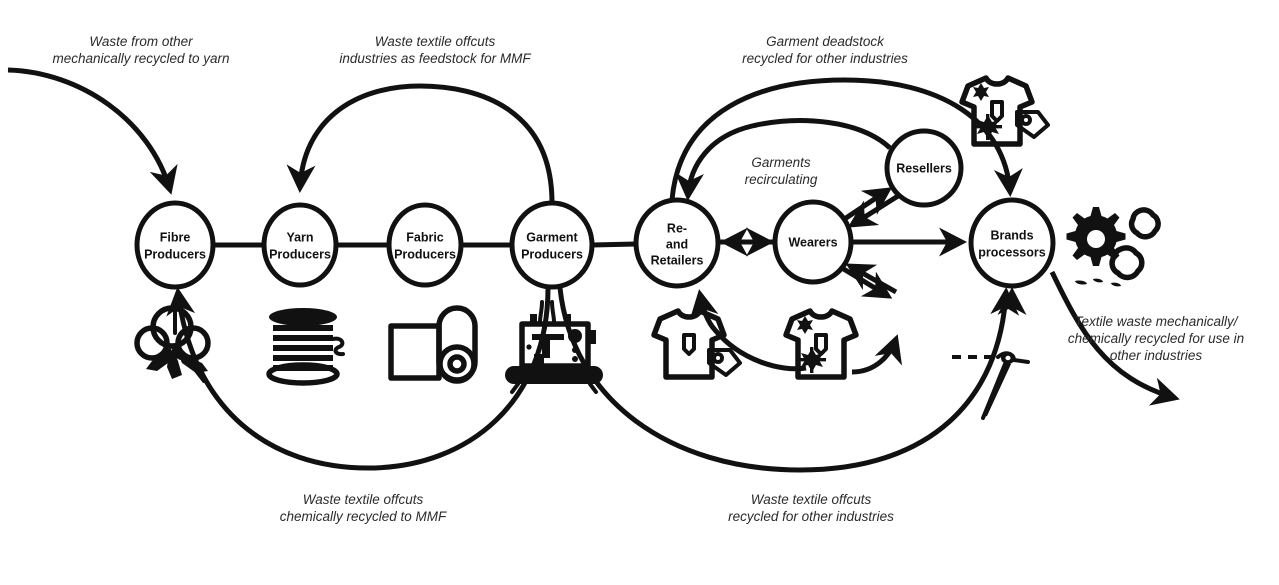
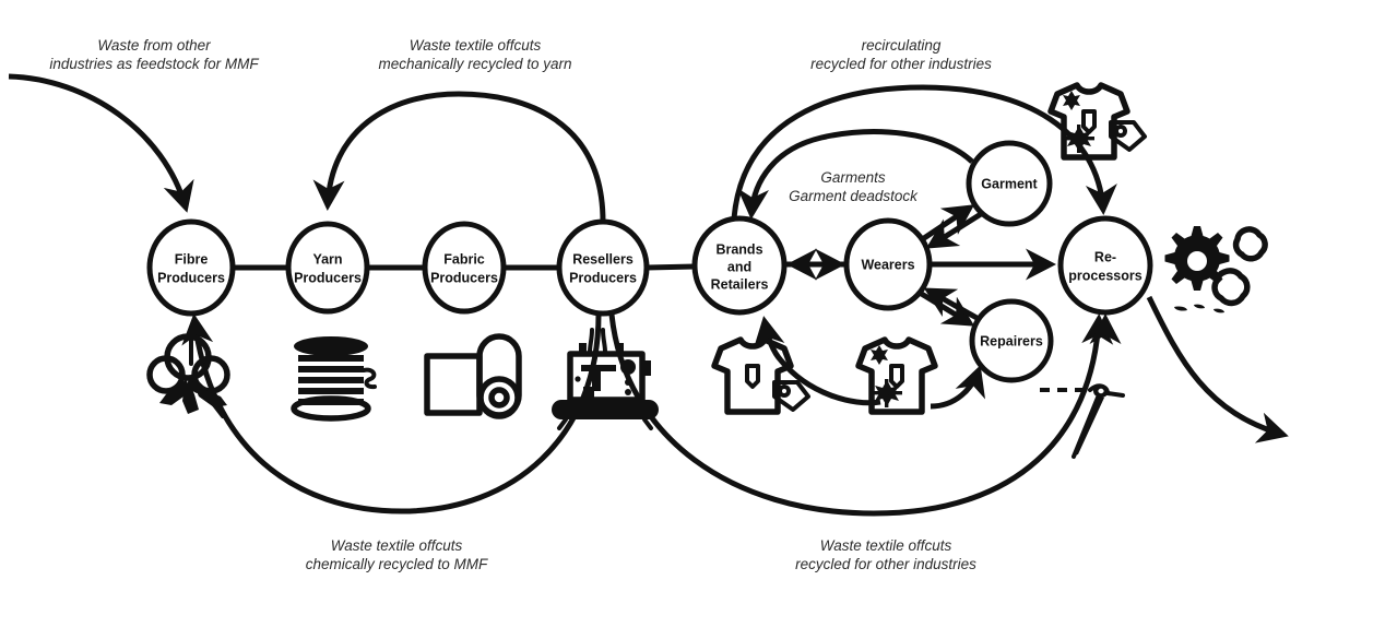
  Fibre
  Producers
  Yarn
  Producers
  Fabric
  Producers
- Garment
+ Resellers
  Producers
- Re-
+ Brands
  and
  Retailers
  Wearers
- Resellers
+ Garment
+ Repairers
- Brands
+ Re-
  processors
  Waste from other
- mechanically recycled to yarn
+ industries as feedstock for MMF
  Waste textile offcuts
- industries as feedstock for MMF
+ mechanically recycled to yarn
- Garment deadstock
+ recirculating
  recycled for other industries
  Garments
- recirculating
+ Garment deadstock
  Waste textile offcuts
  chemically recycled to MMF
  Waste textile offcuts
  recycled for other industries
- Textile waste mechanically/
- chemically recycled for use in
- other industries
